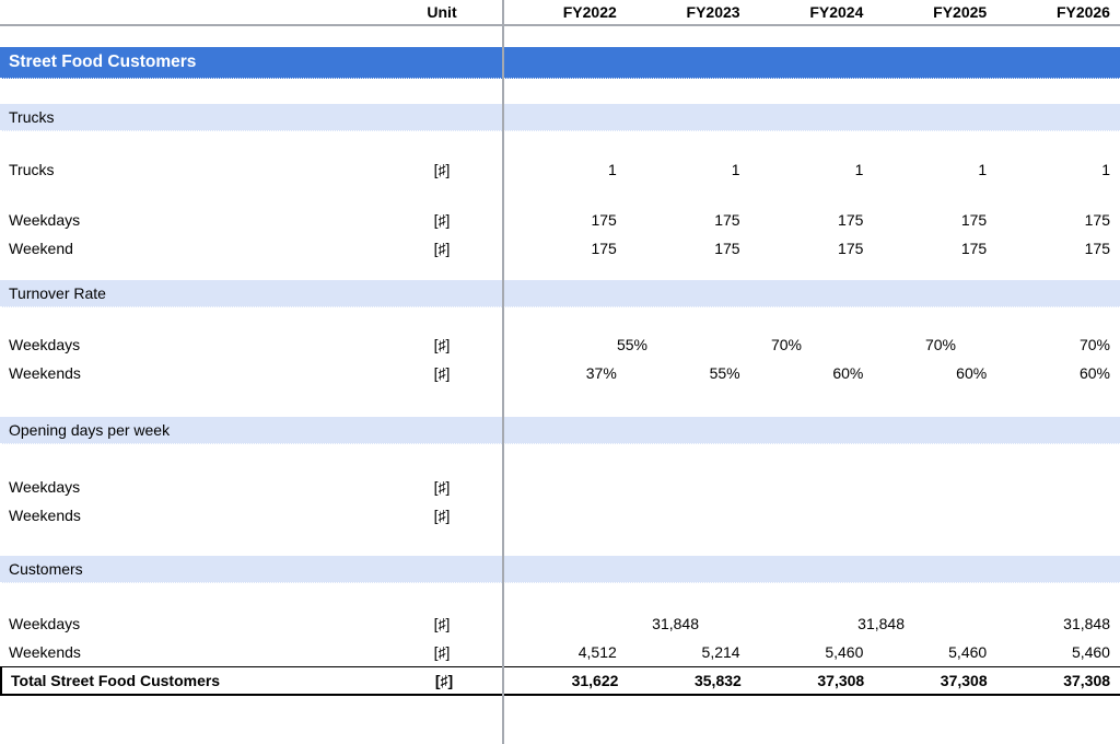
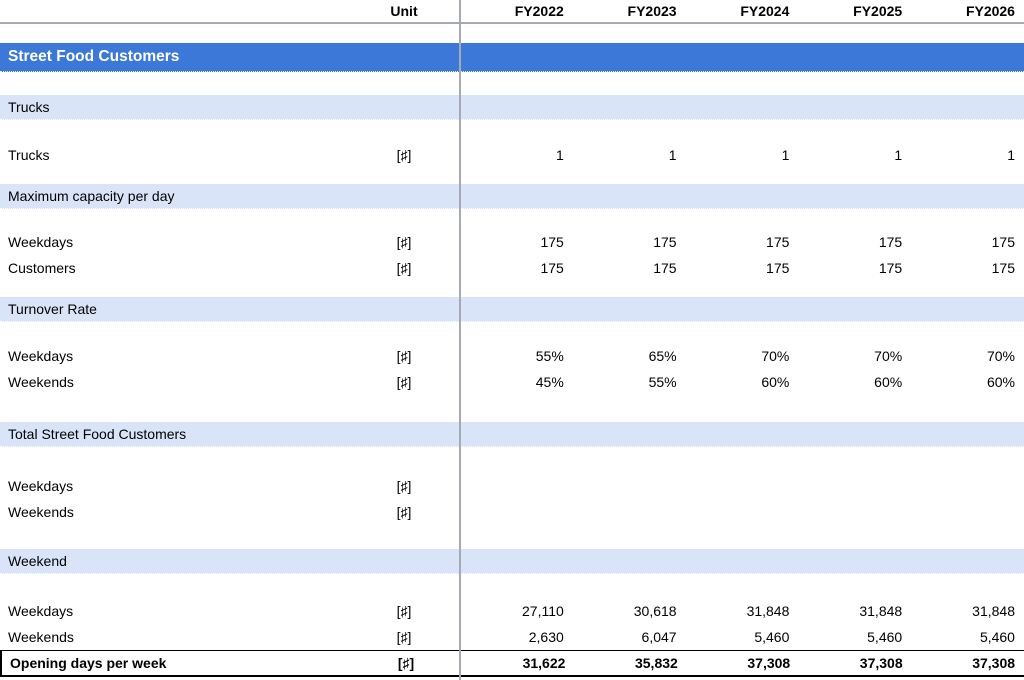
  Unit
  FY2022
  FY2023
  FY2024
  FY2025
  FY2026
  Street Food Customers
  Trucks
  Trucks
  [♯]
  1
  1
  1
  1
  1
+ Maximum capacity per day
  Weekdays
  [♯]
  175
  175
  175
  175
  175
- Weekend
+ Customers
  [♯]
  175
  175
  175
  175
  175
  Turnover Rate
  Weekdays
  [♯]
  55%
+ 65%
  70%
  70%
  70%
  Weekends
  [♯]
- 37%
+ 45%
  55%
  60%
  60%
  60%
- Opening days per week
+ Total Street Food Customers
  Weekdays
  [♯]
  Weekends
  [♯]
- Customers
+ Weekend
  Weekdays
  [♯]
+ 27,110
+ 30,618
  31,848
  31,848
  31,848
  Weekends
  [♯]
- 4,512
+ 2,630
- 5,214
+ 6,047
  5,460
  5,460
  5,460
- Total Street Food Customers
+ Opening days per week
  [♯]
  31,622
  35,832
  37,308
  37,308
  37,308
